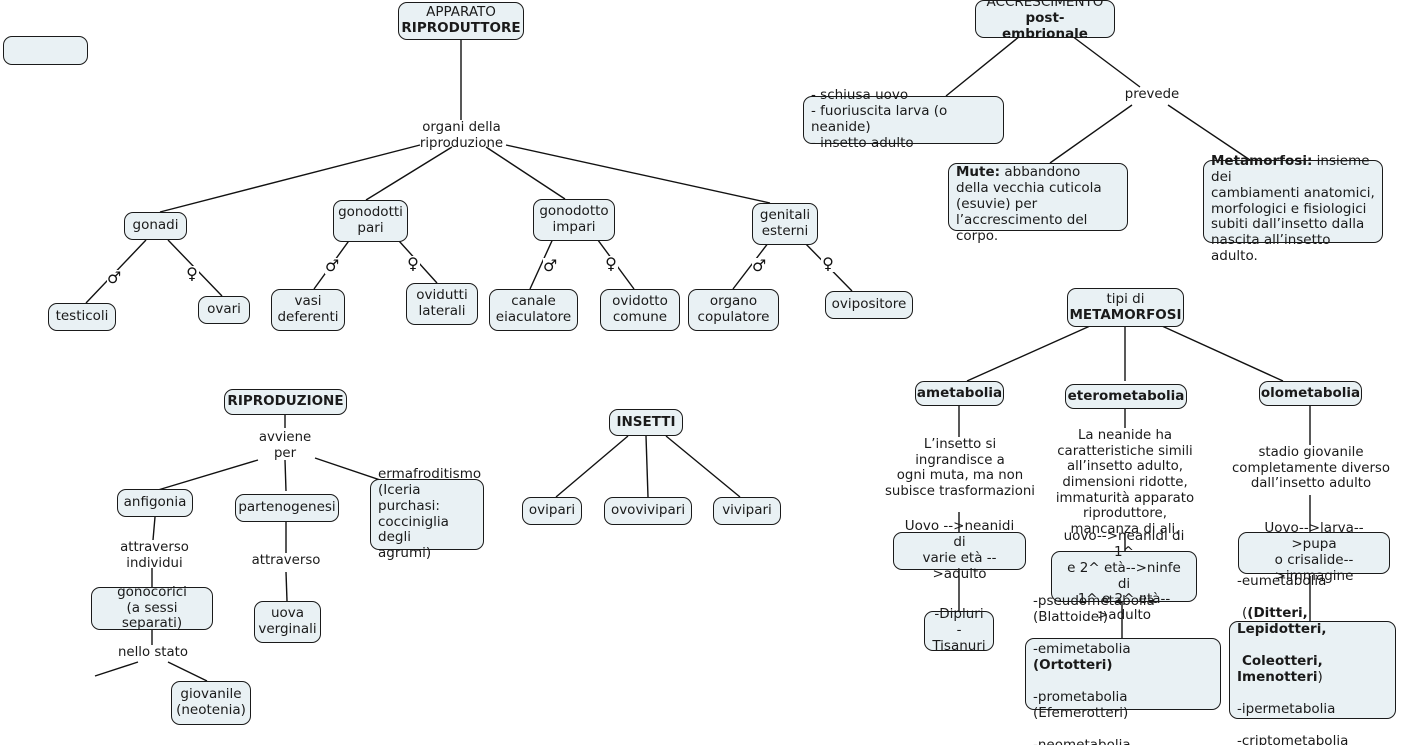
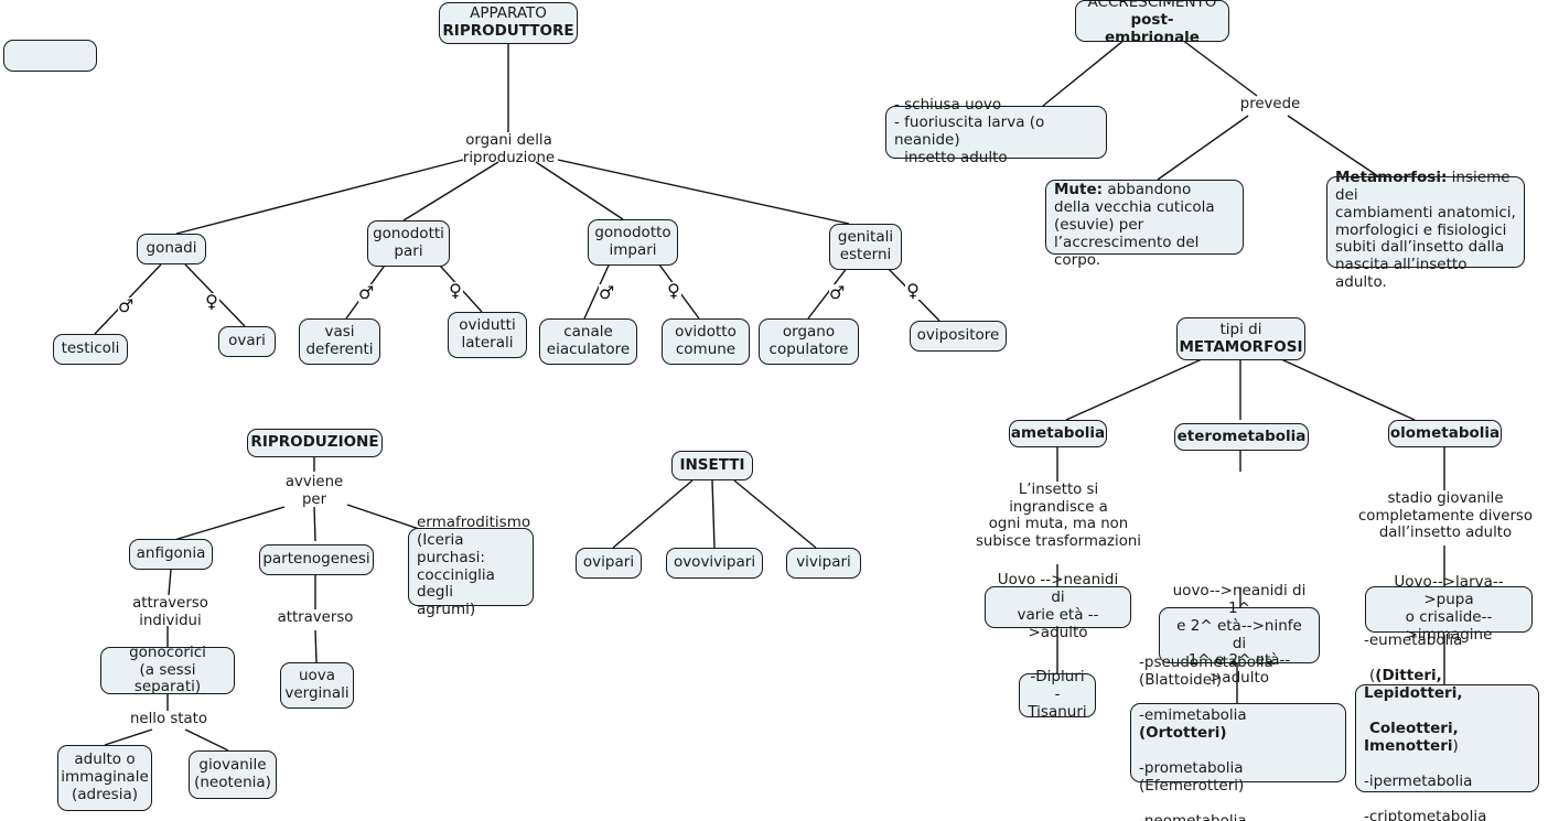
  APPARATO
  RIPRODUTTORE
  organi della
  riproduzione
  gonadi
  ♂
  ♀
  testicoli
  ovari
  gonodotti
  pari
  ♂
  ♀
  vasi
  deferenti
  ovidutti
  laterali
  gonodotto
  impari
  ♂
  ♀
  canale
  eiaculatore
  ovidotto
  comune
  genitali
  esterni
  ♂
  ♀
  organo
  copulatore
  ovipositore
  RIPRODUZIONE
  avviene
  per
  anfigonia
  partenogenesi
  ermafroditismo
  (Iceria purchasi:
  cocciniglia degli
  agrumi)
  attraverso
  individui
  gonocorici
  (a sessi separati)
  nello stato
+ adulto o
+ immaginale
+ (adresia)
  giovanile
  (neotenia)
  attraverso
  uova
  verginali
  INSETTI
  ovipari
  ovovivipari
  vivipari
  ACCRESCIMENTO
  post-embrionale
  - schiusa uovo
  - fuoriuscita larva (o neanide)
  - insetto adulto
  prevede
  Mute: abbandono
  della vecchia cuticola
  (esuvie) per
  l’accrescimento del corpo.
  Metamorfosi: insieme dei
  cambiamenti anatomici,
  morfologici e fisiologici
  subiti dall’insetto dalla
  nascita all’insetto adulto.
  tipi di
  METAMORFOSI
  ametabolia
  L’insetto si
  ingrandisce a
  ogni muta, ma non
  subisce trasformazioni
  Uovo -->neanidi di
  varie età -->adulto
  -Dipluri
  -Tisanuri
  eterometabolia
- La neanide ha
- caratteristiche simili
- all’insetto adulto,
- dimensioni ridotte,
- immaturità apparato
- riproduttore,
- mancanza di ali.
  uovo-->neanidi di 1^
  e 2^ età-->ninfe di
  -pseudometabolia (Blattoidei)
  -emimetabolia (Ortotteri)
  -prometabolia (Efemerotteri)
  olometabolia
  stadio giovanile
  completamente diverso
  dall’insetto adulto
  Uovo-->larva-->pupa
  -eumetabolia
  ((Ditteri, Lepidotteri,
  Coleotteri, Imenotteri)
  -ipermetabolia
  -criptometabolia
